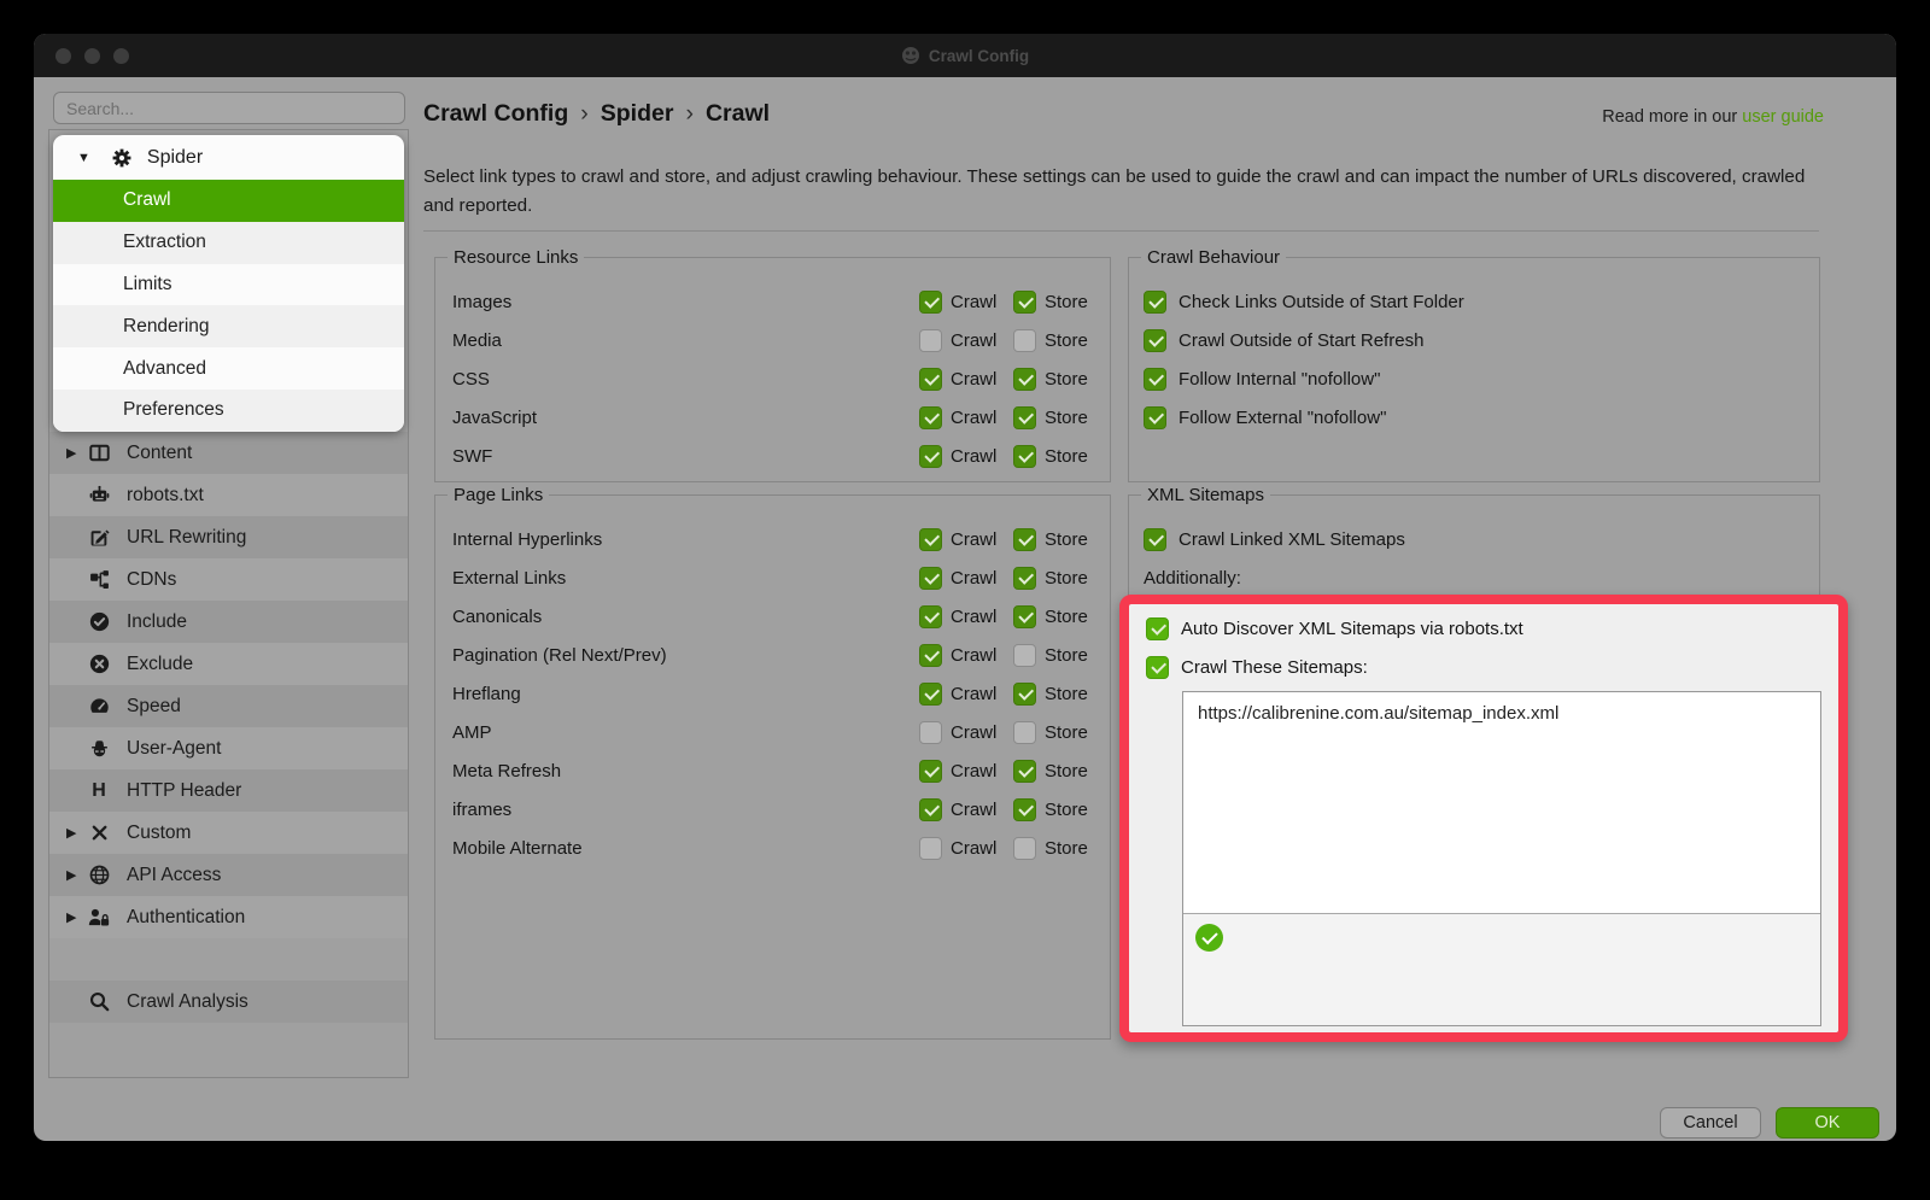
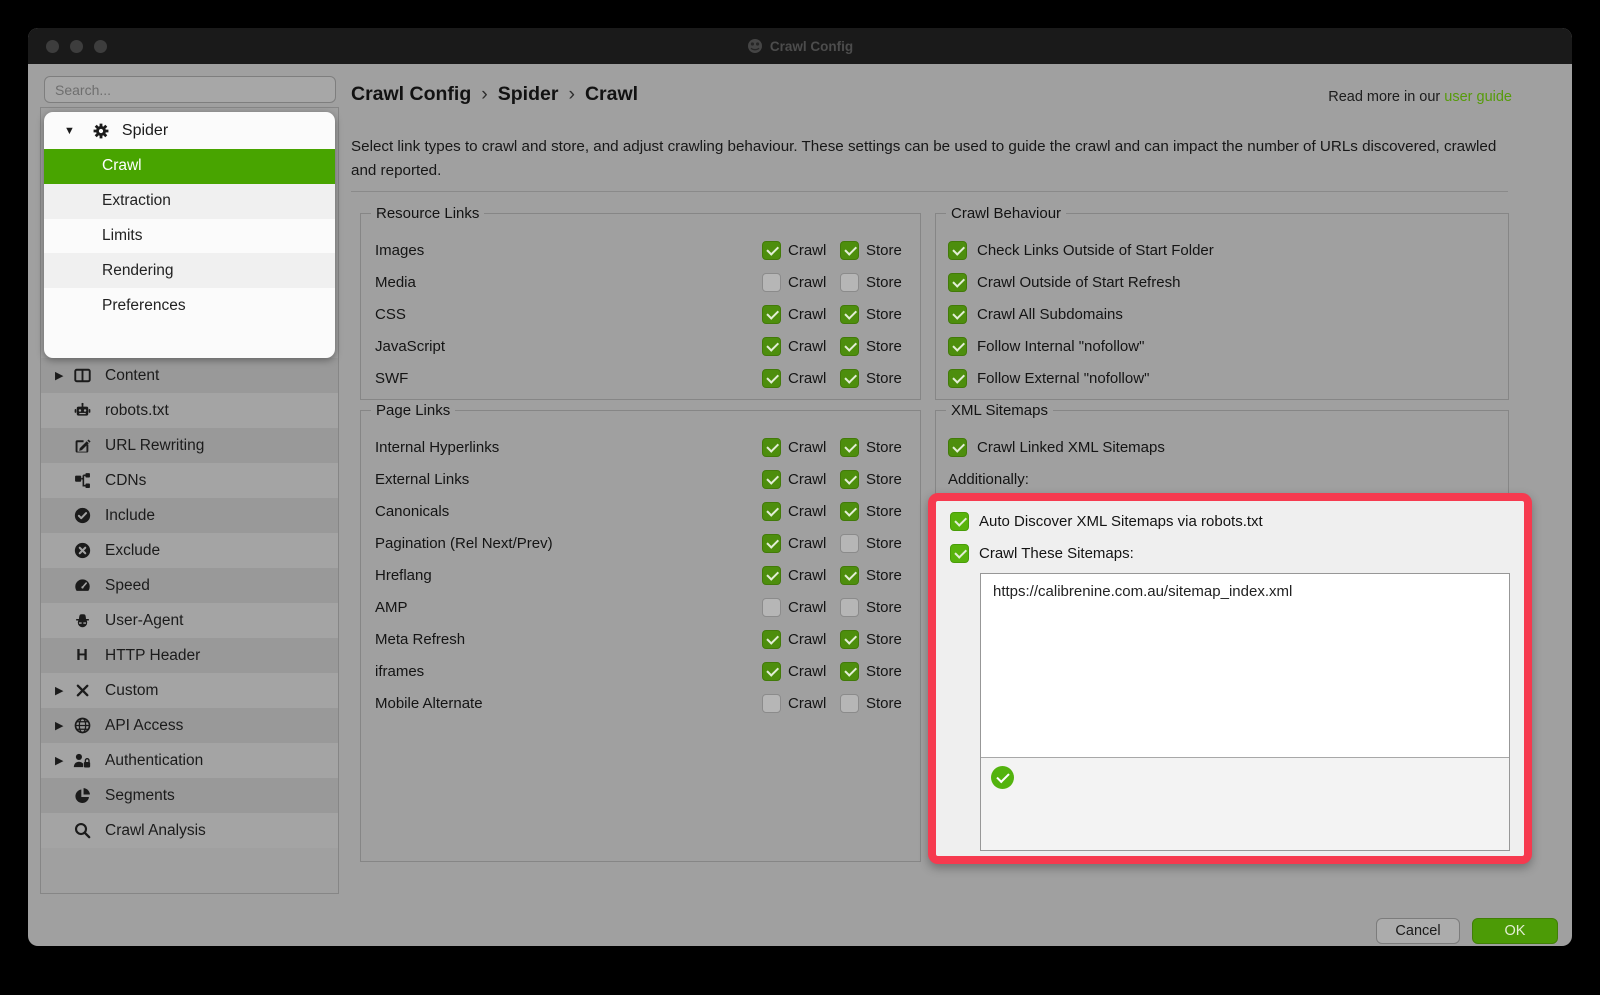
  Crawl Config
  Search...
  ▶
  Content
  robots.txt
  URL Rewriting
  CDNs
  Include
  Exclude
  Speed
  User-Agent
  H
  HTTP Header
  ▶
  Custom
  ▶
  API Access
  ▶
  Authentication
+ Segments
  Crawl Analysis
  ▼
  Spider
  Crawl
  Extraction
  Limits
  Rendering
- Advanced
  Preferences
  Crawl Config
  ›
  Spider
  ›
  Crawl
  Read more in our user guide
  Select link types to crawl and store, and adjust crawling behaviour. These settings can be used to guide the crawl and can impact the number of URLs discovered, crawled and reported.
  Resource Links
  Images
  Crawl
  Store
  Media
  Crawl
  Store
  CSS
  Crawl
  Store
  JavaScript
  Crawl
  Store
  SWF
  Crawl
  Store
  Page Links
  Internal Hyperlinks
  Crawl
  Store
  External Links
  Crawl
  Store
  Canonicals
  Crawl
  Store
  Pagination (Rel Next/Prev)
  Crawl
  Store
  Hreflang
  Crawl
  Store
  AMP
  Crawl
  Store
  Meta Refresh
  Crawl
  Store
  iframes
  Crawl
  Store
  Mobile Alternate
  Crawl
  Store
  Crawl Behaviour
  Check Links Outside of Start Folder
  Crawl Outside of Start Refresh
+ Crawl All Subdomains
  Follow Internal "nofollow"
  Follow External "nofollow"
  XML Sitemaps
  Crawl Linked XML Sitemaps
  Additionally:
  Auto Discover XML Sitemaps via robots.txt
  Crawl These Sitemaps:
  https://calibrenine.com.au/sitemap_index.xml
  Cancel
  OK
